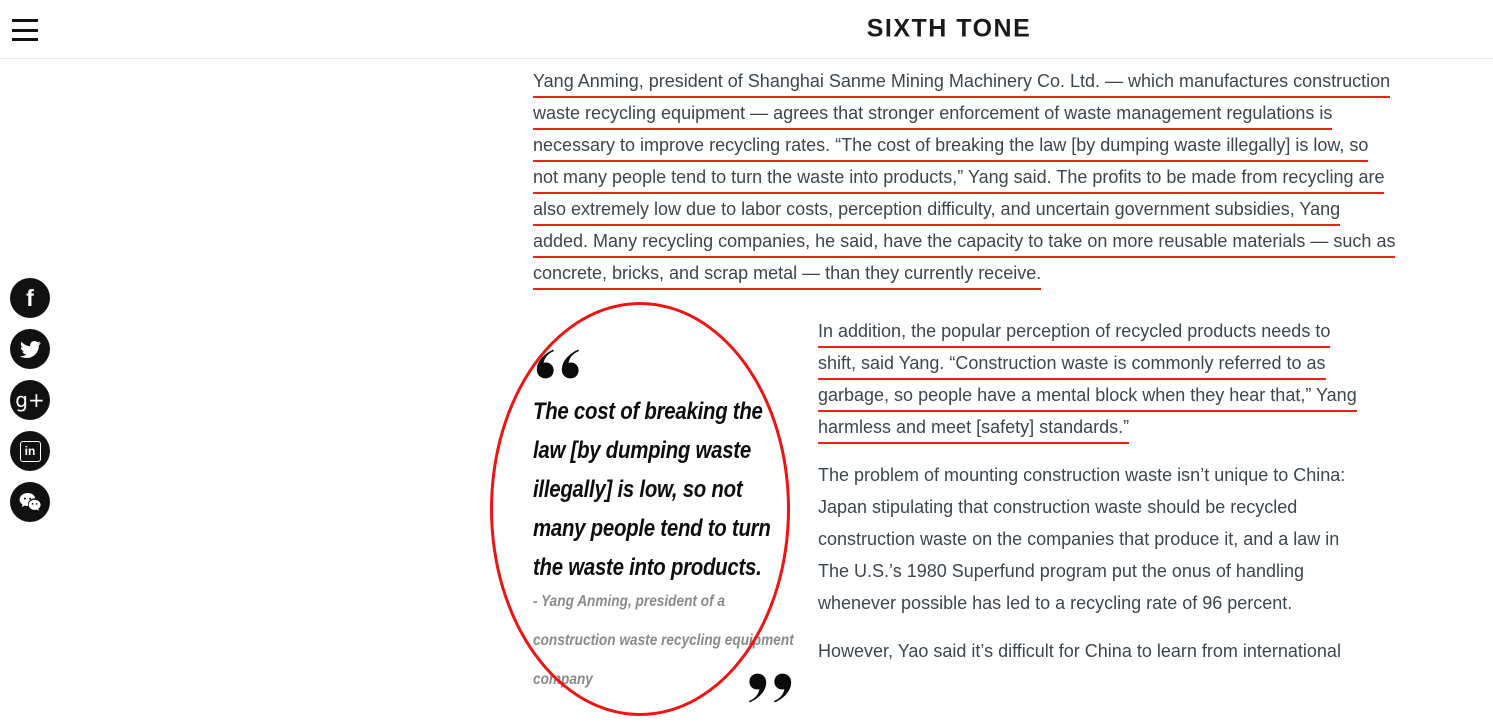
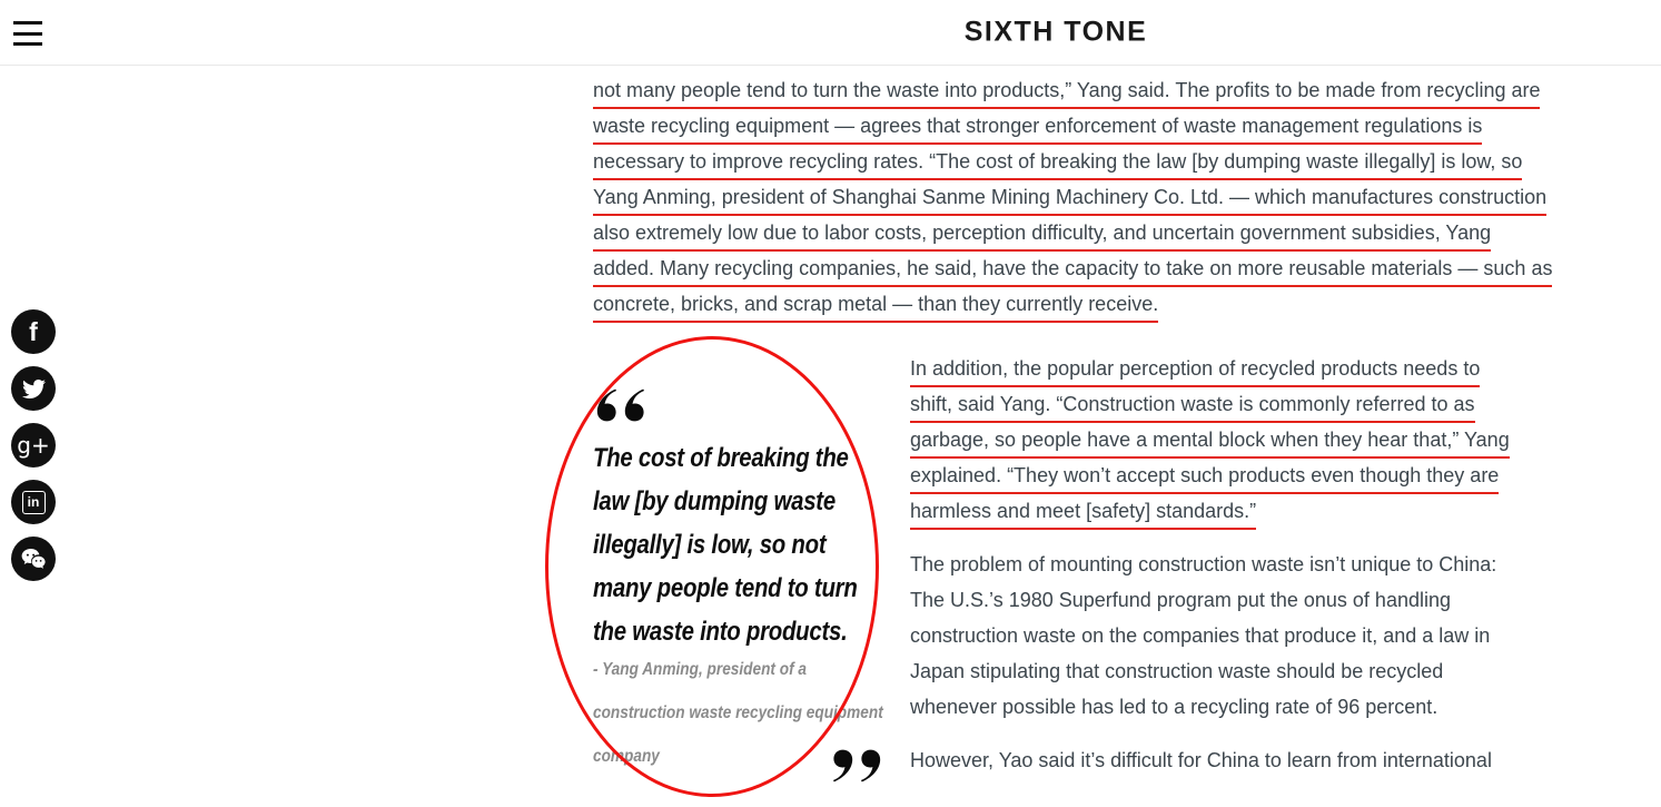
  SIXTH TONE
  f
  g+
  in
- Yang Anming, president of Shanghai Sanme Mining Machinery Co. Ltd. — which manufactures construction
+ not many people tend to turn the waste into products,” Yang said. The profits to be made from recycling are
  waste recycling equipment — agrees that stronger enforcement of waste management regulations is
  necessary to improve recycling rates. “The cost of breaking the law [by dumping waste illegally] is low, so
- not many people tend to turn the waste into products,” Yang said. The profits to be made from recycling are
+ Yang Anming, president of Shanghai Sanme Mining Machinery Co. Ltd. — which manufactures construction
  also extremely low due to labor costs, perception difficulty, and uncertain government subsidies, Yang
  added. Many recycling companies, he said, have the capacity to take on more reusable materials — such as
  concrete, bricks, and scrap metal — than they currently receive.
  The cost of breaking the
  law [by dumping waste
  illegally] is low, so not
  many people tend to turn
  the waste into products.
  - Yang Anming, president of a
  construction waste recycling equipment
  company
  In addition, the popular perception of recycled products needs to
  shift, said Yang. “Construction waste is commonly referred to as
  garbage, so people have a mental block when they hear that,” Yang
+ explained. “They won’t accept such products even though they are
  harmless and meet [safety] standards.”
  The problem of mounting construction waste isn’t unique to China:
- Japan stipulating that construction waste should be recycled
+ The U.S.’s 1980 Superfund program put the onus of handling
  construction waste on the companies that produce it, and a law in
- The U.S.’s 1980 Superfund program put the onus of handling
+ Japan stipulating that construction waste should be recycled
  whenever possible has led to a recycling rate of 96 percent.
  However, Yao said it’s difficult for China to learn from international
